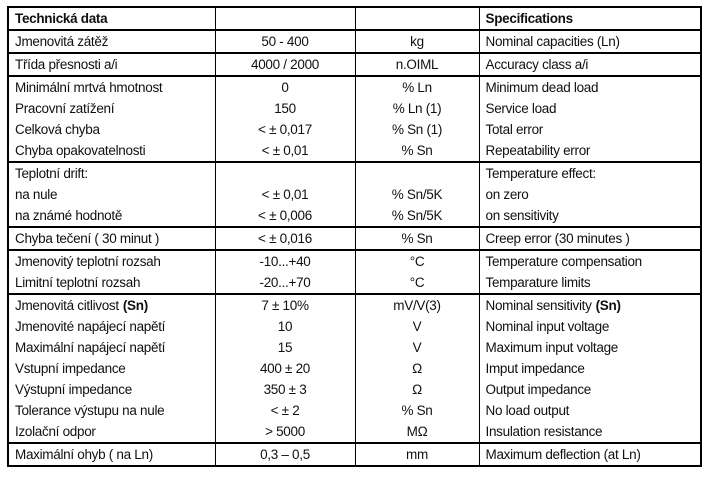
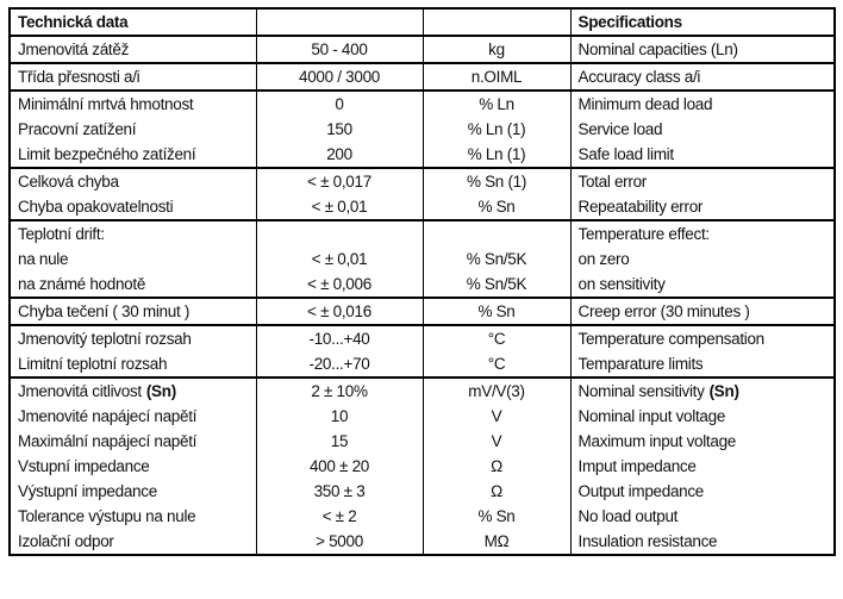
  Technická data			Specifications
  Jmenovitá zátěž	50 - 400	kg	Nominal capacities (Ln)
- Třída přesnosti a/i	4000 / 2000	n.OIML	Accuracy class a/i
+ Třída přesnosti a/i	4000 / 3000	n.OIML	Accuracy class a/i
  Minimální mrtvá hmotnost	0	% Ln	Minimum dead load
  Pracovní zatížení	150	% Ln (1)	Service load
+ Limit bezpečného zatížení	200	% Ln (1)	Safe load limit
  Celková chyba	< ± 0,017	% Sn (1)	Total error
  Chyba opakovatelnosti	< ± 0,01	% Sn	Repeatability error
  Teplotní drift:			Temperature effect:
  na nule	< ± 0,01	% Sn/5K	on zero
  na známé hodnotě	< ± 0,006	% Sn/5K	on sensitivity
  Chyba tečení ( 30 minut )	< ± 0,016	% Sn	Creep error (30 minutes )
  Jmenovitý teplotní rozsah	-10...+40	°C	Temperature compensation
  Limitní teplotní rozsah	-20...+70	°C	Temparature limits
- Jmenovitá citlivost (Sn)	7 ± 10%	mV/V(3)	Nominal sensitivity (Sn)
+ Jmenovitá citlivost (Sn)	2 ± 10%	mV/V(3)	Nominal sensitivity (Sn)
  Jmenovité napájecí napětí	10	V	Nominal input voltage
  Maximální napájecí napětí	15	V	Maximum input voltage
  Vstupní impedance	400 ± 20	Ω	Imput impedance
  Výstupní impedance	350 ± 3	Ω	Output impedance
  Tolerance výstupu na nule	< ± 2	% Sn	No load output
  Izolační odpor	> 5000	MΩ	Insulation resistance
- Maximální ohyb ( na Ln)	0,3 – 0,5	mm	Maximum deflection (at Ln)
